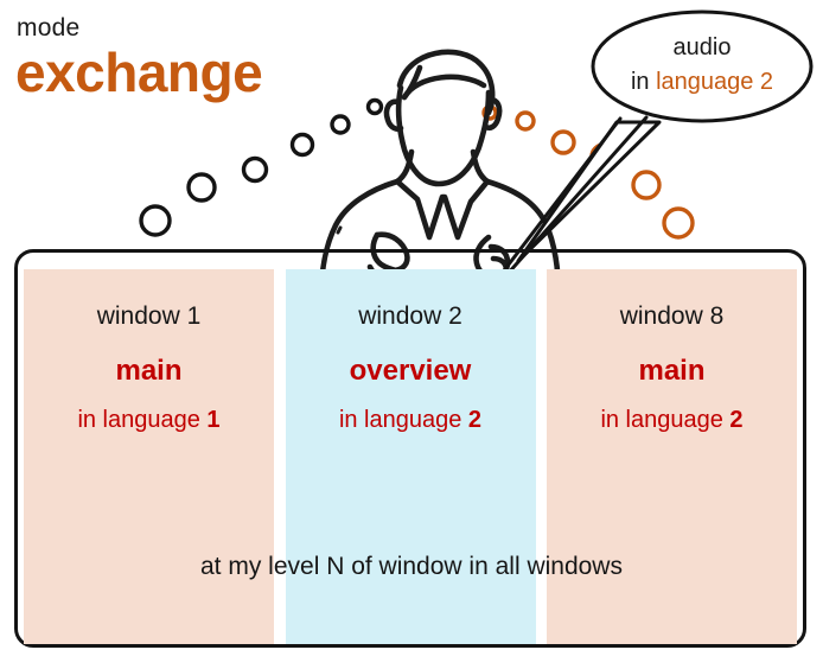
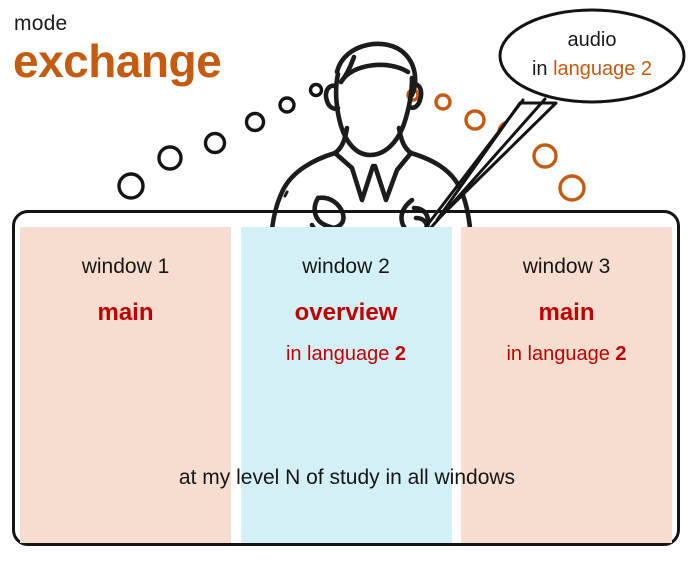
  mode
  exchange
  audio
  in language 2
  window 1
  main
- in language 1
  window 2
  overview
  in language 2
- window 8
+ window 3
  main
  in language 2
- at my level N of window in all windows
+ at my level N of study in all windows
